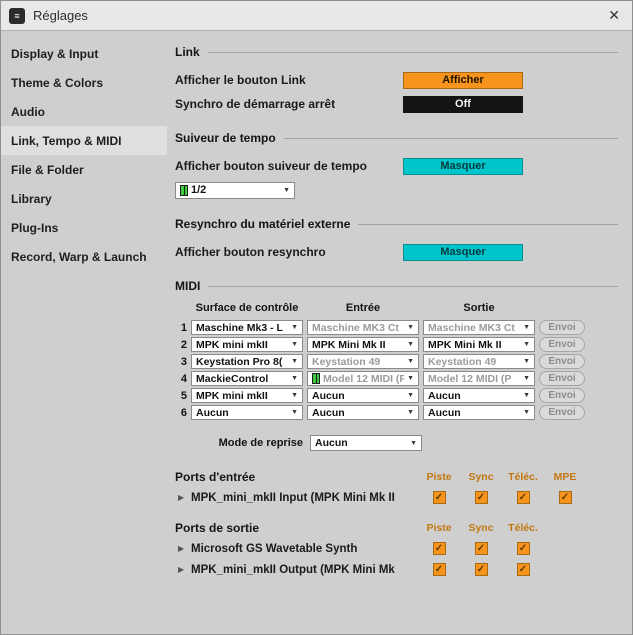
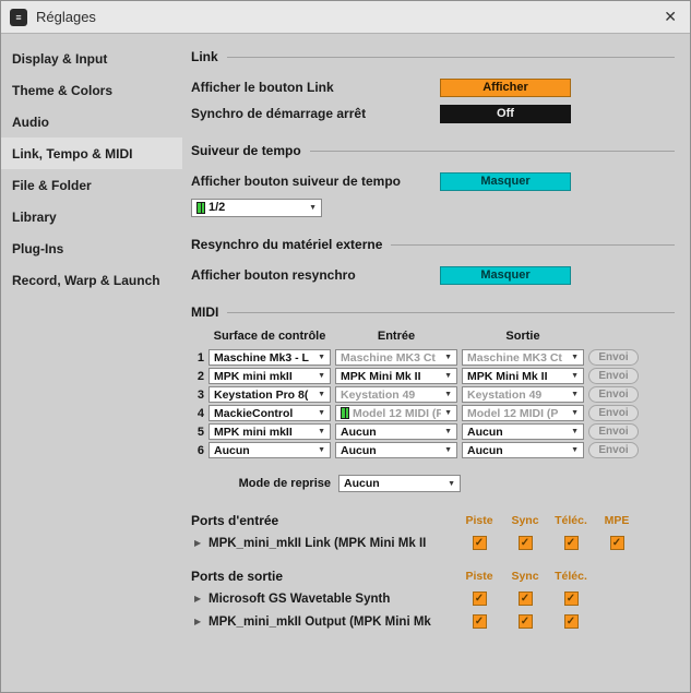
  ≡
  Réglages
  ✕
  Display & Input
  Theme & Colors
  Audio
  Link, Tempo & MIDI
  File & Folder
  Library
  Plug-Ins
  Record, Warp & Launch
  Link
  Afficher le bouton Link
  Afficher
  Synchro de démarrage arrêt
  Off
  Suiveur de tempo
  Afficher bouton suiveur de tempo
  Masquer
  1/2
  Resynchro du matériel externe
  Afficher bouton resynchro
  Masquer
  MIDI
  Surface de contrôle
  Entrée
  Sortie
  1
  Maschine Mk3 - L
  Maschine MK3 Ct
  Maschine MK3 Ct
  Envoi
  2
  MPK mini mkII
  MPK Mini Mk II
  MPK Mini Mk II
  Envoi
  3
  Keystation Pro 8(
  Keystation 49
  Keystation 49
  Envoi
  4
  MackieControl
  Model 12 MIDI (P
  Model 12 MIDI (P
  Envoi
  5
  MPK mini mkII
  Aucun
  Aucun
  Envoi
  6
  Aucun
  Aucun
  Aucun
  Envoi
  Mode de reprise
  Aucun
  Ports d'entrée
  Piste
  Sync
  Téléc.
  MPE
  ▶
- MPK_mini_mkII Input (MPK Mini Mk II
+ MPK_mini_mkII Link (MPK Mini Mk II
  ✓
  ✓
  ✓
  ✓
  Ports de sortie
  Piste
  Sync
  Téléc.
  ▶
  Microsoft GS Wavetable Synth
  ✓
  ✓
  ✓
  ▶
  MPK_mini_mkII Output (MPK Mini Mk
  ✓
  ✓
  ✓
